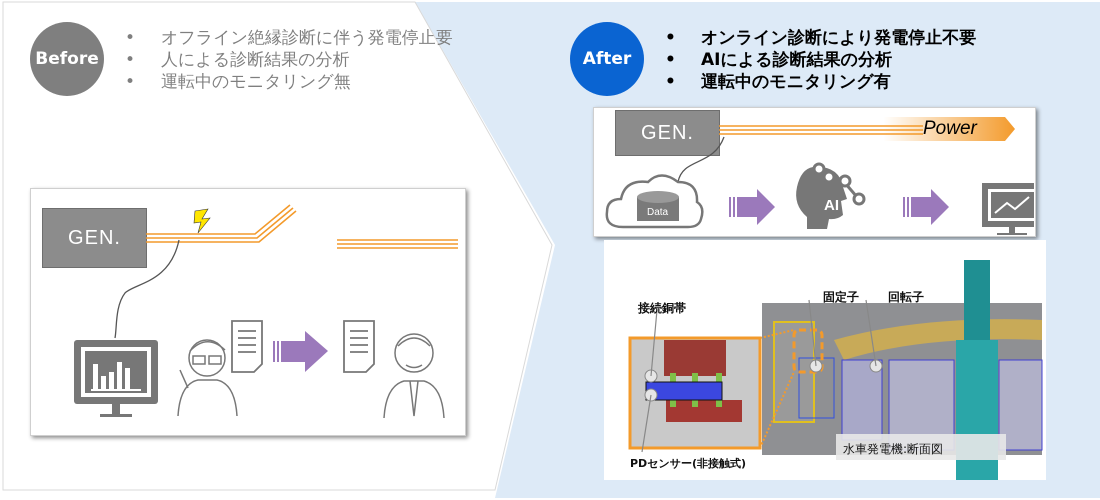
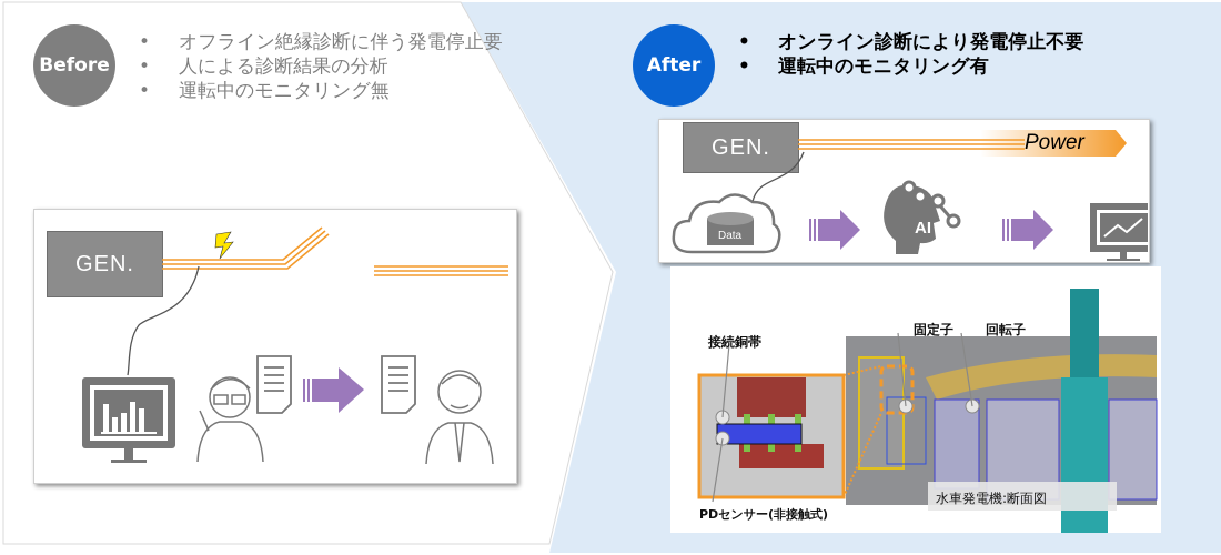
  Before
  オフライン絶縁診断に伴う発電停止要
  人による診断結果の分析
  運転中のモニタリング無
  GEN.
  After
  オンライン診断により発電停止不要
- AIによる診断結果の分析
  運転中のモニタリング有
  GEN.
  Power
  Data
  AI
  接続銅帯
  固定子
  回転子
  PDセンサー(非接触式)
  水車発電機:断面図
